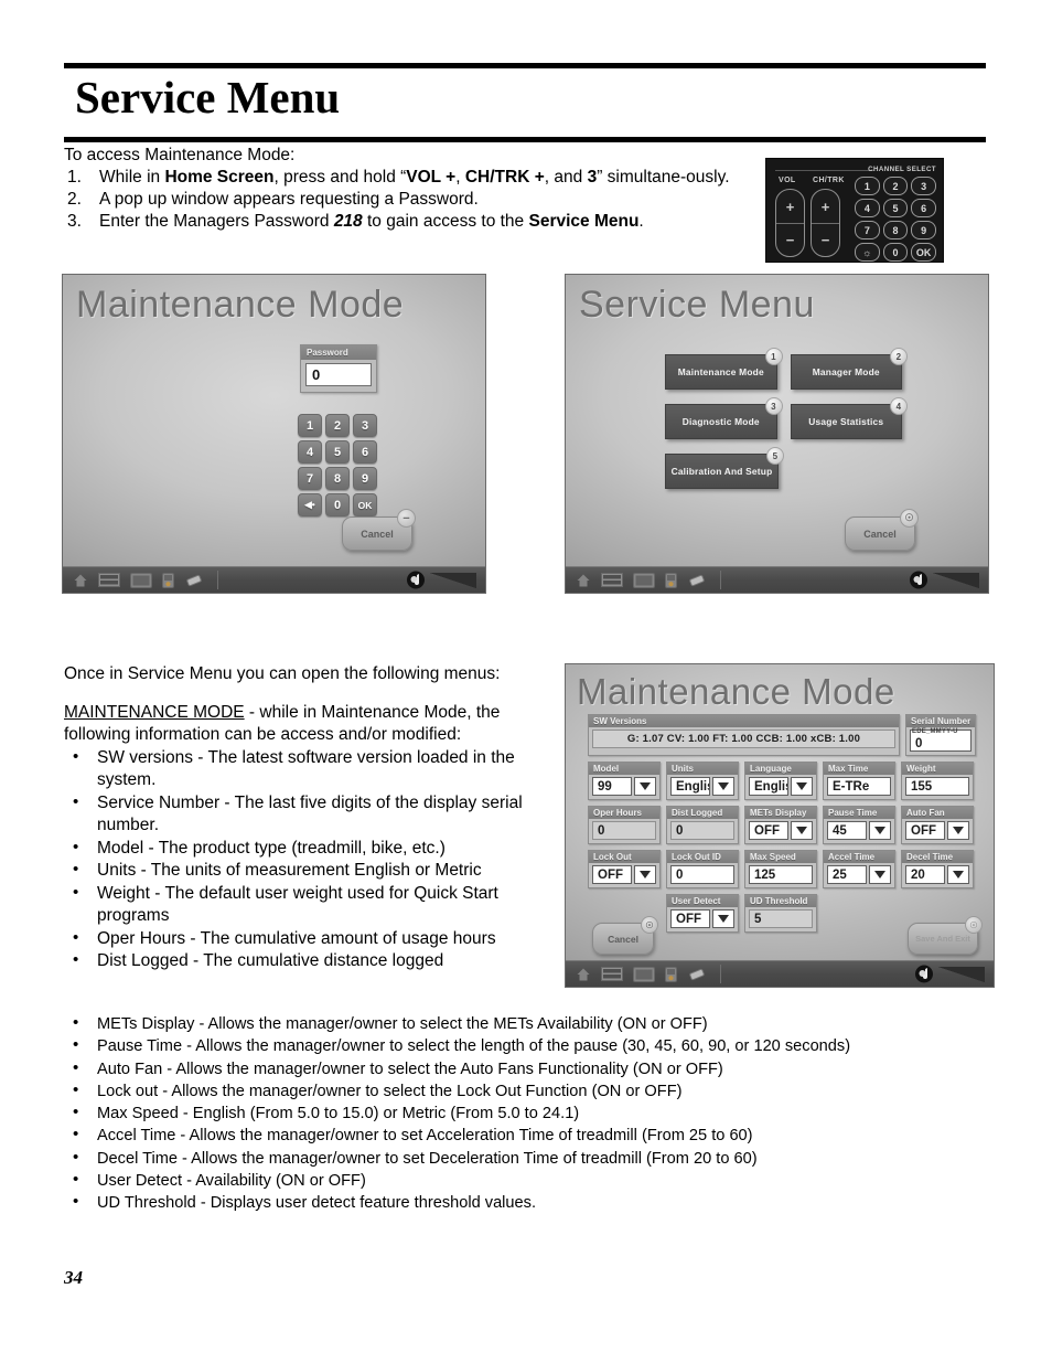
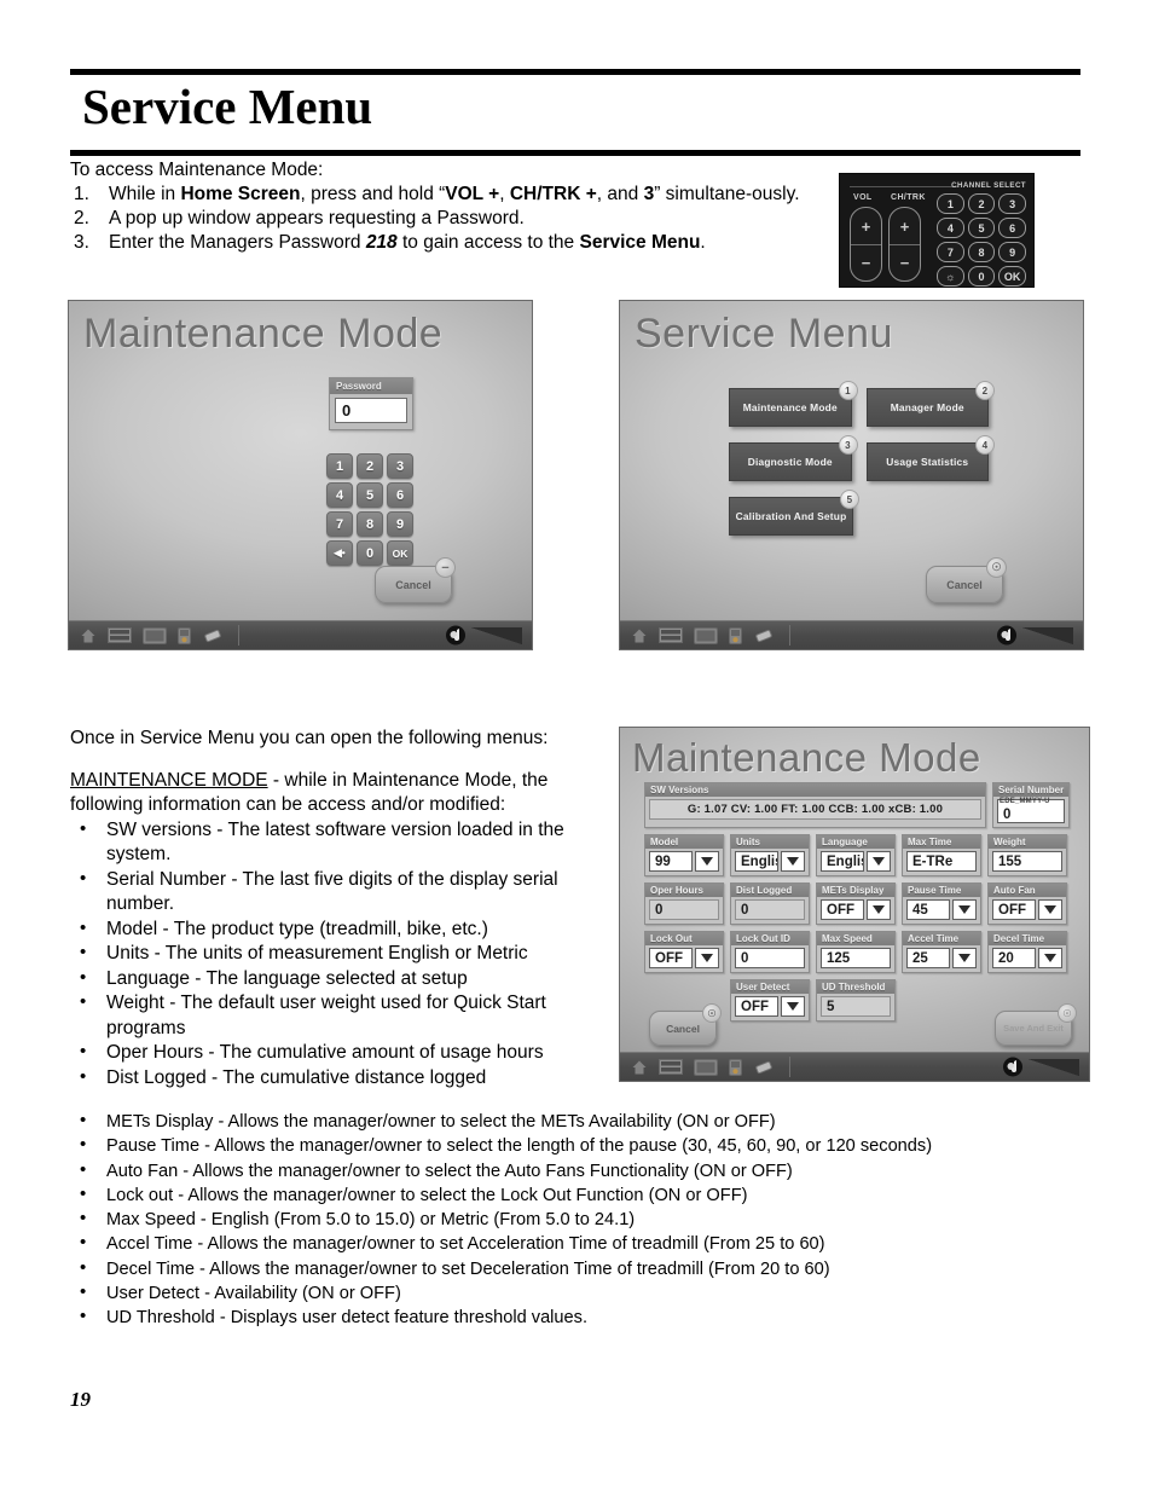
  Service Menu
  To access Maintenance Mode:
  While in Home Screen, press and hold “VOL +, CH/TRK +, and 3” simultane-ously.
  A pop up window appears requesting a Password.
  Enter the Managers Password 218 to gain access to the Service Menu.
  +
  −
  +
  −
  1
  2
  3
  4
  5
  6
  7
  8
  9
  ☼
  0
  OK
  Maintenance Mode
  Password
  0
  1
  2
  3
  4
  5
  6
  7
  8
  9
  ◀•
  0
  OK
  Cancel
  −
  Service Menu
  Maintenance Mode
  1
  Manager Mode
  2
  Diagnostic Mode
  3
  Usage Statistics
  4
  Calibration And Setup
  5
  Cancel
  ☉
  Once in Service Menu you can open the following menus:
  MAINTENANCE MODE - while in Maintenance Mode, the following information can be access and/or modified:
  SW versions - The latest software version loaded in the system.
- Service Number - The last five digits of the display serial number.
+ Serial Number - The last five digits of the display serial number.
  Model - The product type (treadmill, bike, etc.)
  Units - The units of measurement English or Metric
+ Language - The language selected at setup
  Weight - The default user weight used for Quick Start programs
  Oper Hours - The cumulative amount of usage hours
  Dist Logged - The cumulative distance logged
  METs Display - Allows the manager/owner to select the METs Availability (ON or OFF)
  Pause Time - Allows the manager/owner to select the length of the pause (30, 45, 60, 90, or 120 seconds)
  Auto Fan - Allows the manager/owner to select the Auto Fans Functionality (ON or OFF)
  Lock out - Allows the manager/owner to select the Lock Out Function (ON or OFF)
  Max Speed - English (From 5.0 to 15.0) or Metric (From 5.0 to 24.1)
  Accel Time - Allows the manager/owner to set Acceleration Time of treadmill (From 25 to 60)
  Decel Time - Allows the manager/owner to set Deceleration Time of treadmill (From 20 to 60)
  User Detect - Availability (ON or OFF)
  UD Threshold - Displays user detect feature threshold values.
  Maintenance Mode
  SW Versions
  G: 1.07 CV: 1.00 FT: 1.00 CCB: 1.00 xCB: 1.00
  Serial Number
  0
  Model
  99
  Units
  Engli
  Language
  Engli
  Max Time
  E-TRe
  Weight
  155
  Oper Hours
  0
  Dist Logged
  0
  METs Display
  OFF
  Pause Time
  45
  Auto Fan
  OFF
  Lock Out
  OFF
  Lock Out ID
  0
  Max Speed
  125
  Accel Time
  25
  Decel Time
  20
  User Detect
  OFF
  UD Threshold
  5
  Cancel
  ☉
  Save And Exit
  ☉
- 34
+ 19
